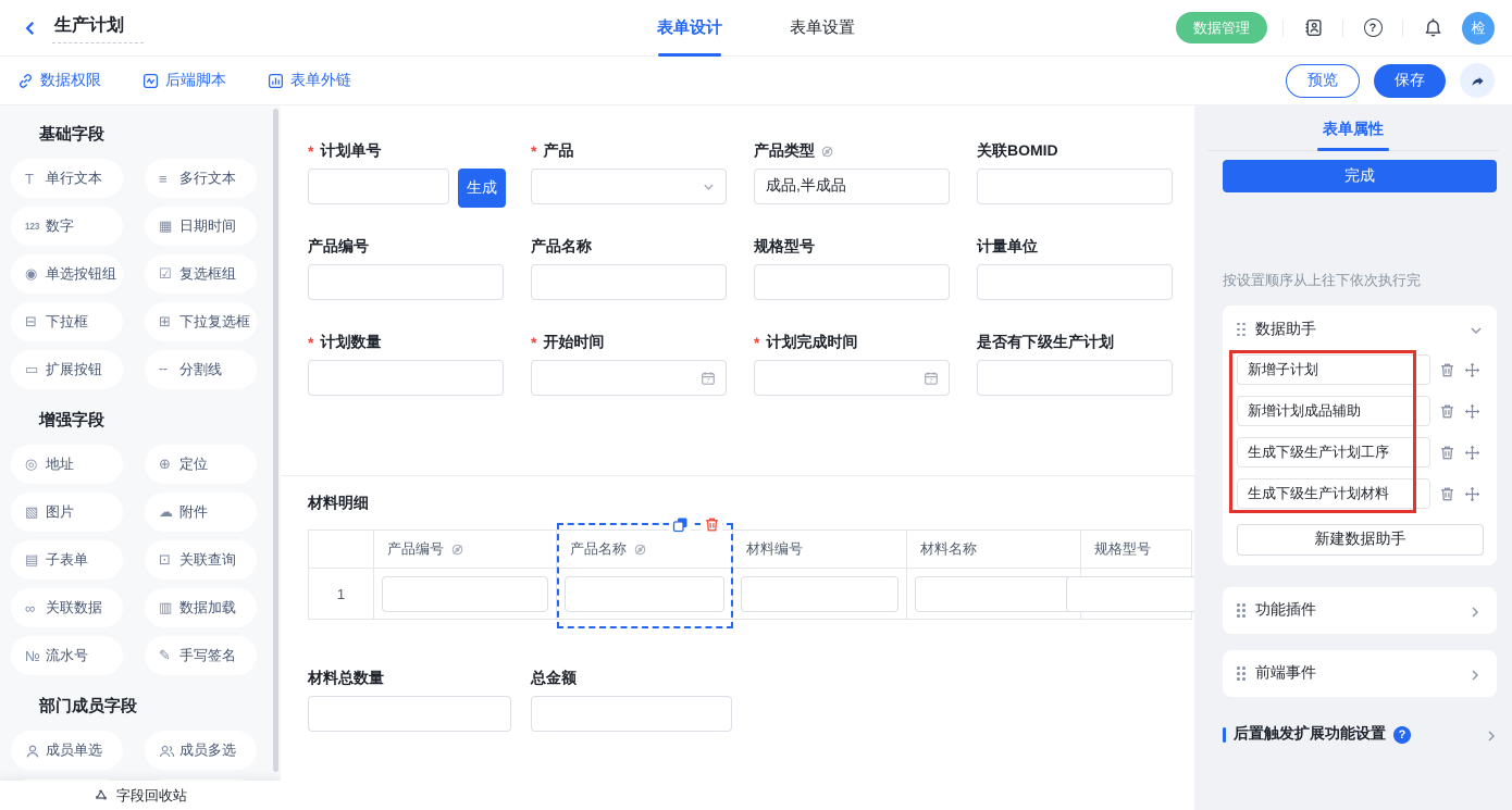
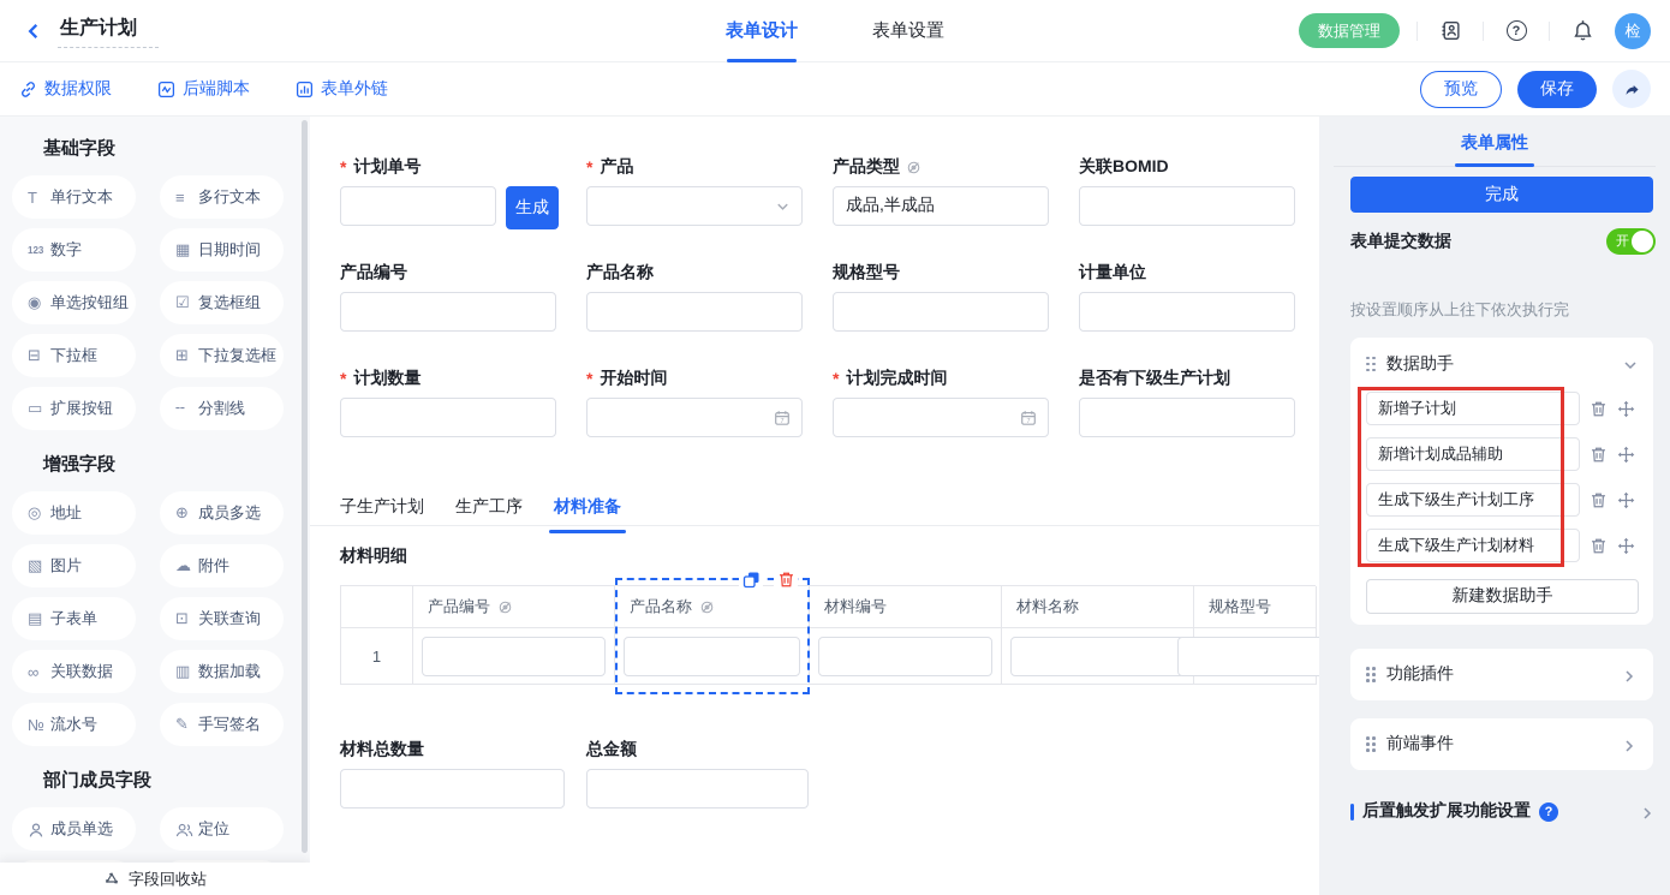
  生产计划
  表单设计
  表单设置
  数据管理
  ?
  检
  数据权限
  后端脚本
  表单外链
  预览
  保存
  基础字段
  T
  单行文本
  ≡
  多行文本
  123
  数字
  ▦
  日期时间
  ◉
  单选按钮组
  ☑
  复选框组
  ⊟
  下拉框
  ⊞
  下拉复选框
  ▭
  扩展按钮
  ╌
  分割线
  增强字段
  ◎
  地址
  ⊕
- 定位
+ 成员多选
  ▧
  图片
  ☁
  附件
  ▤
  子表单
  ⊡
  关联查询
  ∞
  关联数据
  ▥
  数据加载
  №
  流水号
  ✎
  手写签名
  部门成员字段
  成员单选
- 成员多选
+ 定位
  字段回收站
  *
  计划单号
  生成
  *
  产品
  产品类型
  成品,半成品
  关联BOMID
  产品编号
  产品名称
  规格型号
  计量单位
  *
  计划数量
  *
  开始时间
  *
  计划完成时间
  是否有下级生产计划
+ 子生产计划
+ 生产工序
+ 材料准备
  材料明细
  产品编号
  产品名称
  材料编号
  材料名称
  规格型号
  1
  材料总数量
  总金额
  表单属性
  完成
+ 表单提交数据
+ 开
  按设置顺序从上往下依次执行完
  数据助手
  新增子计划
  新增计划成品辅助
  生成下级生产计划工序
  生成下级生产计划材料
  新建数据助手
  功能插件
  前端事件
  后置触发扩展功能设置
  ?
